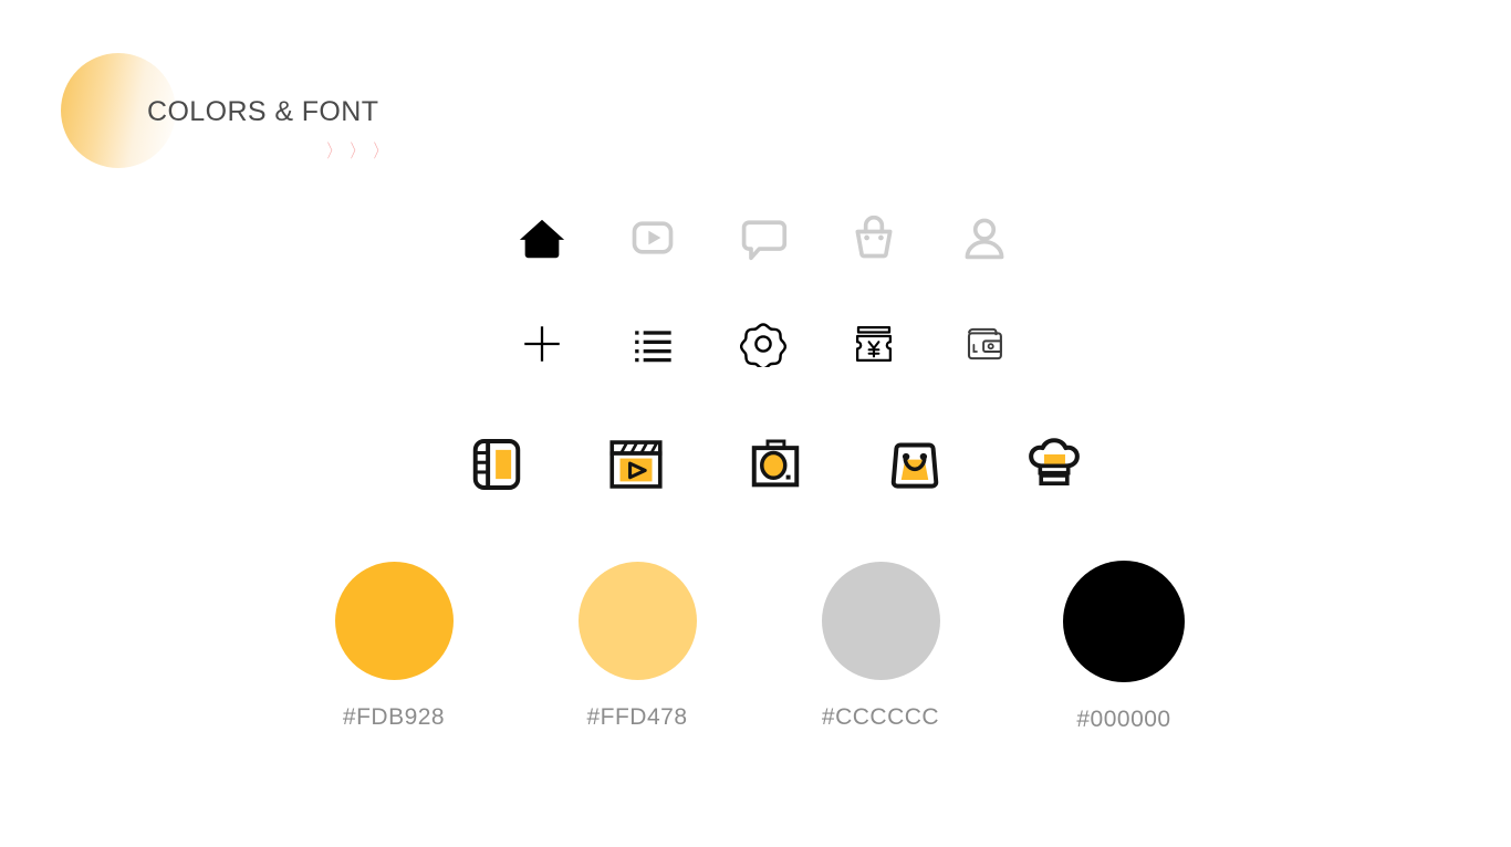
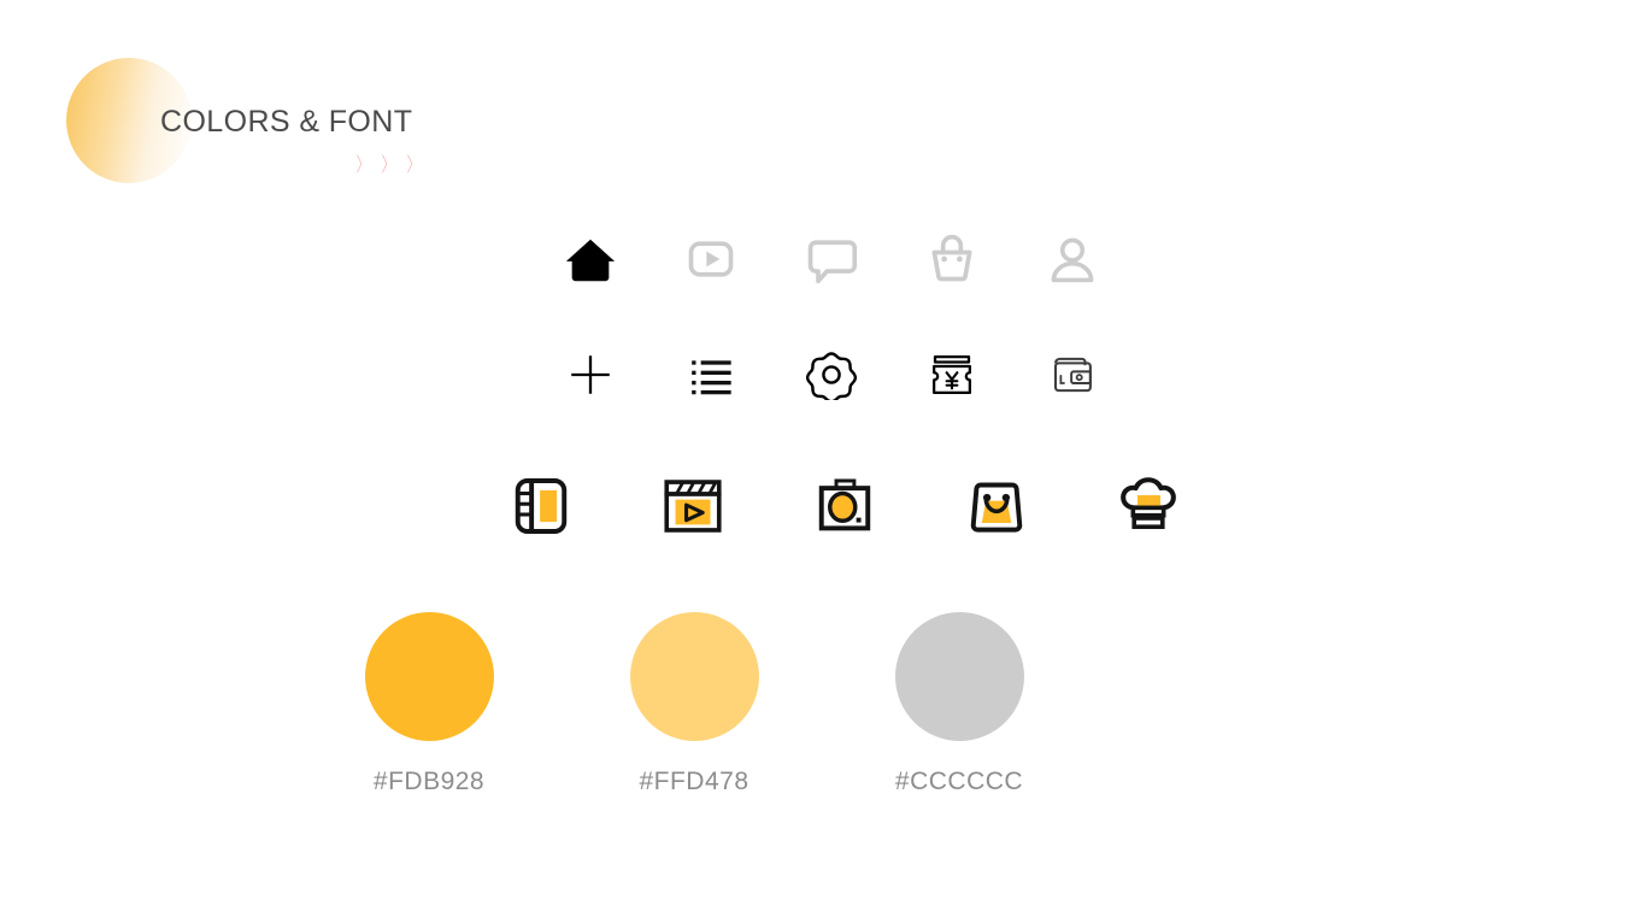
  COLORS & FONT
  〉〉〉
  #FDB928
  #FFD478
  #CCCCCC
- #000000
